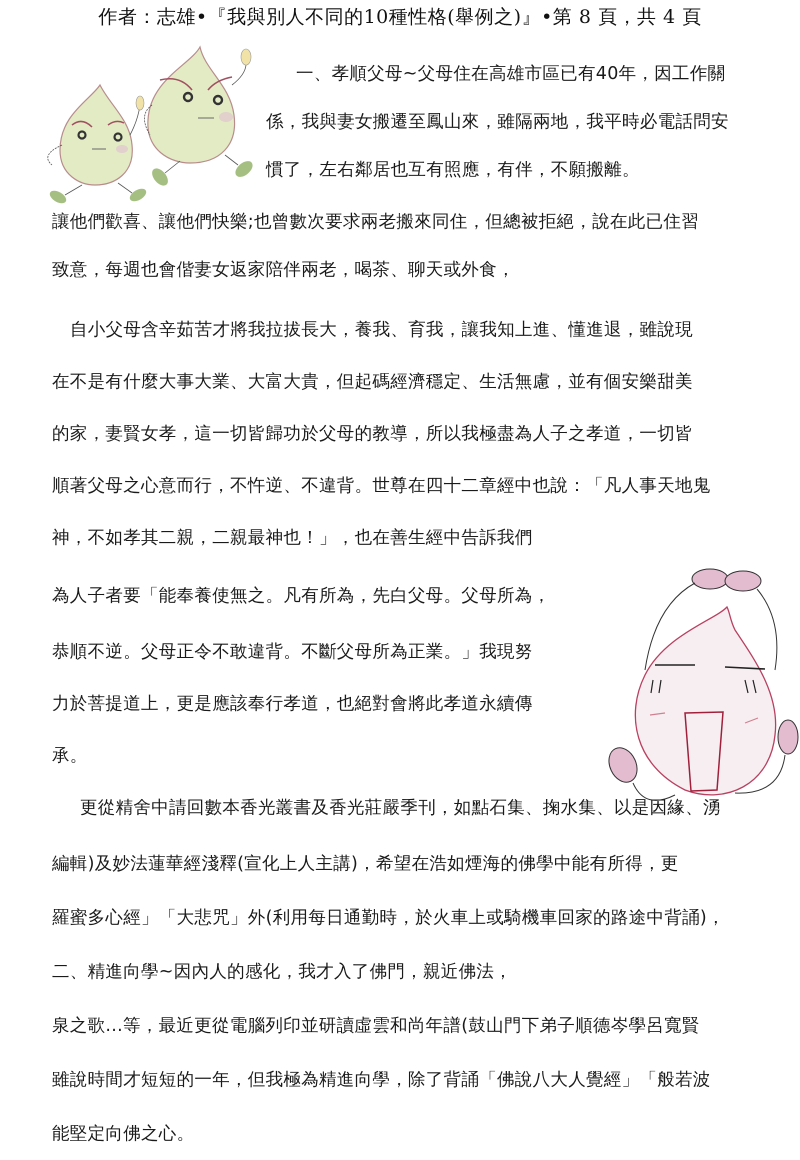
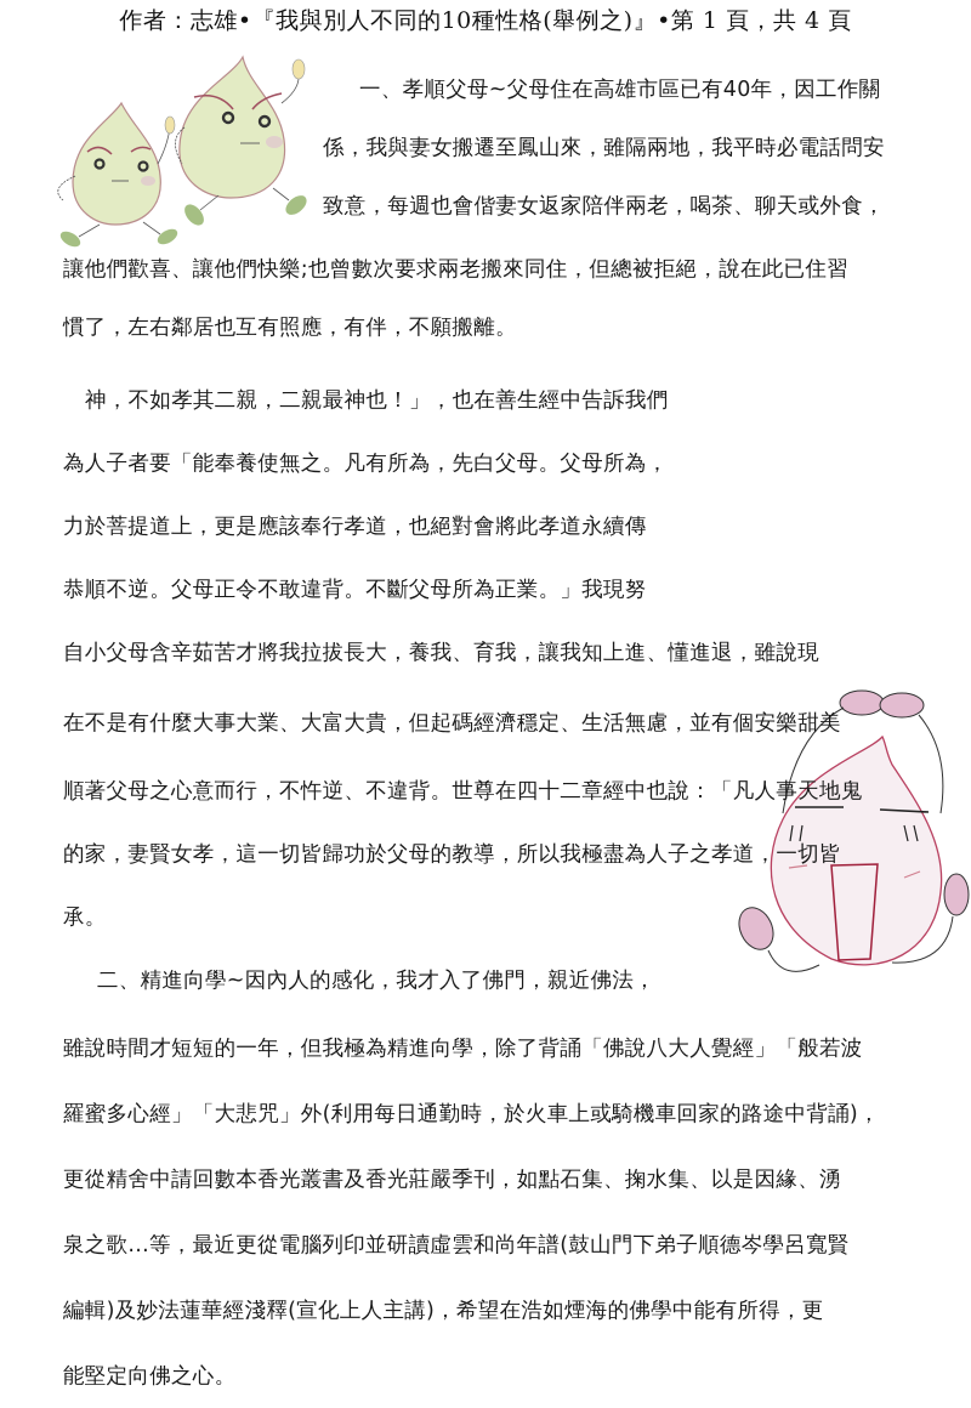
- 作者：志雄•『我與別人不同的10種性格(舉例之)』•第 8 頁，共 4 頁
+ 作者：志雄•『我與別人不同的10種性格(舉例之)』•第 1 頁，共 4 頁
  一、孝順父母~父母住在高雄市區已有40年，因工作關
  係，我與妻女搬遷至鳳山來，雖隔兩地，我平時必電話問安
- 慣了，左右鄰居也互有照應，有伴，不願搬離。
+ 致意，每週也會偕妻女返家陪伴兩老，喝茶、聊天或外食，
  讓他們歡喜、讓他們快樂;也曾數次要求兩老搬來同住，但總被拒絕，說在此已住習
- 致意，每週也會偕妻女返家陪伴兩老，喝茶、聊天或外食，
+ 慣了，左右鄰居也互有照應，有伴，不願搬離。
- 自小父母含辛茹苦才將我拉拔長大，養我、育我，讓我知上進、懂進退，雖說現
+ 神，不如孝其二親，二親最神也！」，也在善生經中告訴我們
- 在不是有什麼大事大業、大富大貴，但起碼經濟穩定、生活無慮，並有個安樂甜美
+ 為人子者要「能奉養使無之。凡有所為，先白父母。父母所為，
- 的家，妻賢女孝，這一切皆歸功於父母的教導，所以我極盡為人子之孝道，一切皆
+ 力於菩提道上，更是應該奉行孝道，也絕對會將此孝道永續傳
- 順著父母之心意而行，不忤逆、不違背。世尊在四十二章經中也說：「凡人事天地鬼
+ 恭順不逆。父母正令不敢違背。不斷父母所為正業。」我現努
- 神，不如孝其二親，二親最神也！」，也在善生經中告訴我們
+ 自小父母含辛茹苦才將我拉拔長大，養我、育我，讓我知上進、懂進退，雖說現
- 為人子者要「能奉養使無之。凡有所為，先白父母。父母所為，
+ 在不是有什麼大事大業、大富大貴，但起碼經濟穩定、生活無慮，並有個安樂甜美
- 恭順不逆。父母正令不敢違背。不斷父母所為正業。」我現努
+ 順著父母之心意而行，不忤逆、不違背。世尊在四十二章經中也說：「凡人事天地鬼
- 力於菩提道上，更是應該奉行孝道，也絕對會將此孝道永續傳
+ 的家，妻賢女孝，這一切皆歸功於父母的教導，所以我極盡為人子之孝道，一切皆
  承。
- 更從精舍中請回數本香光叢書及香光莊嚴季刊，如點石集、掬水集、以是因緣、湧
+ 二、精進向學~因內人的感化，我才入了佛門，親近佛法，
- 編輯)及妙法蓮華經淺釋(宣化上人主講)，希望在浩如煙海的佛學中能有所得，更
+ 雖說時間才短短的一年，但我極為精進向學，除了背誦「佛說八大人覺經」「般若波
  羅蜜多心經」「大悲咒」外(利用每日通勤時，於火車上或騎機車回家的路途中背誦)，
- 二、精進向學~因內人的感化，我才入了佛門，親近佛法，
+ 更從精舍中請回數本香光叢書及香光莊嚴季刊，如點石集、掬水集、以是因緣、湧
  泉之歌...等，最近更從電腦列印並研讀虛雲和尚年譜(鼓山門下弟子順德岑學呂寬賢
- 雖說時間才短短的一年，但我極為精進向學，除了背誦「佛說八大人覺經」「般若波
+ 編輯)及妙法蓮華經淺釋(宣化上人主講)，希望在浩如煙海的佛學中能有所得，更
  能堅定向佛之心。
